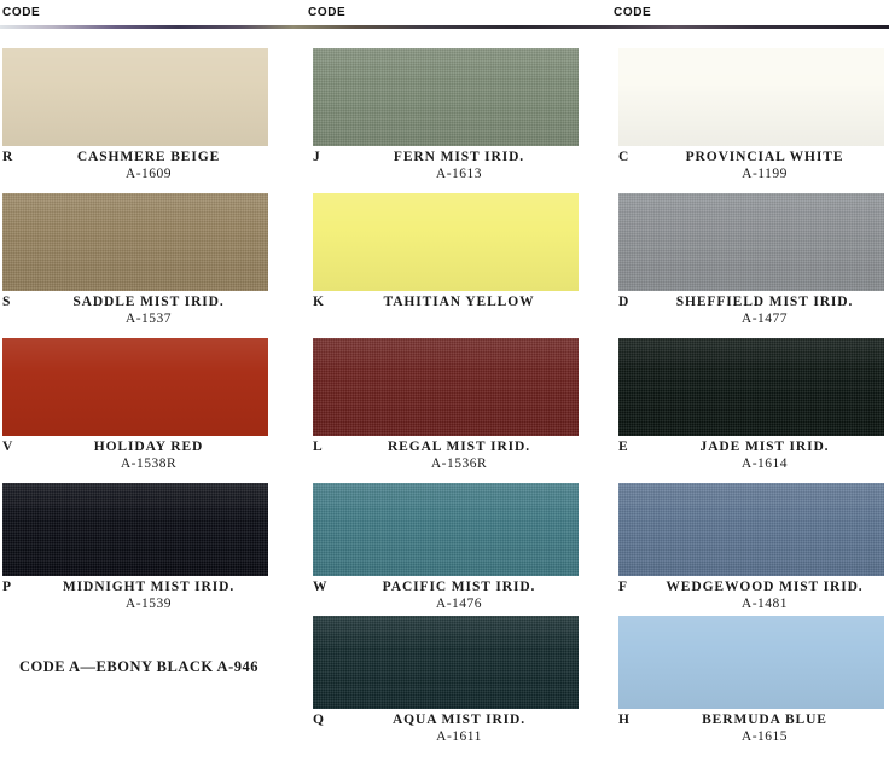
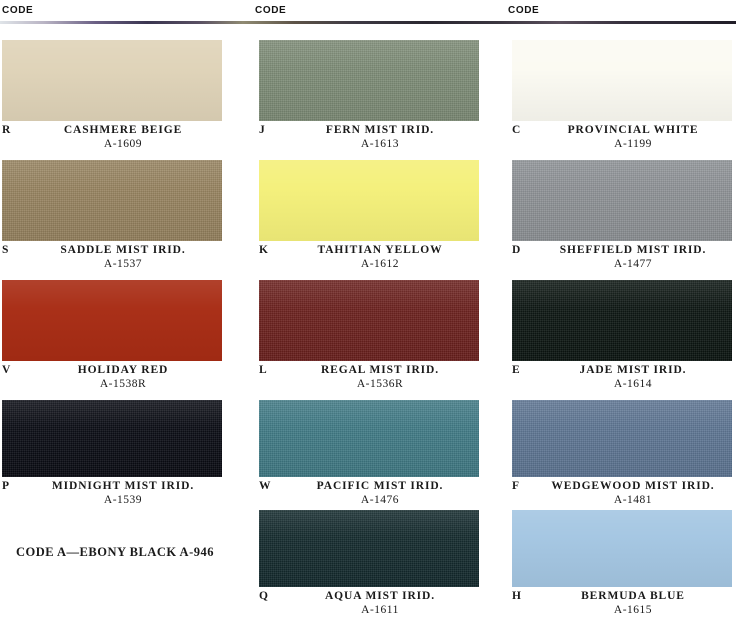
  CODE
  CODE
  CODE
  R
  CASHMERE BEIGE
  A-1609
  S
  SADDLE MIST IRID.
  A-1537
  V
  HOLIDAY RED
  A-1538R
  P
  MIDNIGHT MIST IRID.
  A-1539
  CODE A—EBONY BLACK A-946
  J
  FERN MIST IRID.
  A-1613
  K
  TAHITIAN YELLOW
+ A-1612
  L
  REGAL MIST IRID.
  A-1536R
  W
  PACIFIC MIST IRID.
  A-1476
  Q
  AQUA MIST IRID.
  A-1611
  C
  PROVINCIAL WHITE
  A-1199
  D
  SHEFFIELD MIST IRID.
  A-1477
  E
  JADE MIST IRID.
  A-1614
  F
  WEDGEWOOD MIST IRID.
  A-1481
  H
  BERMUDA BLUE
  A-1615
